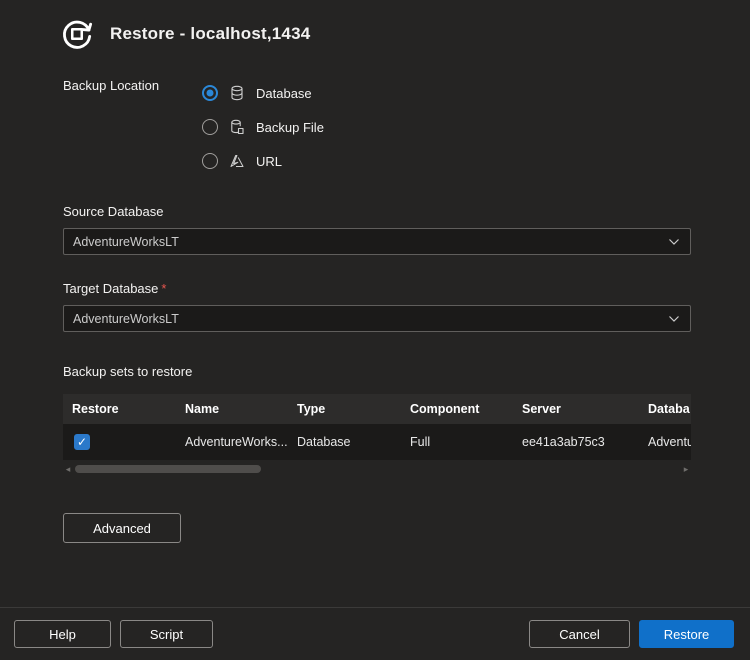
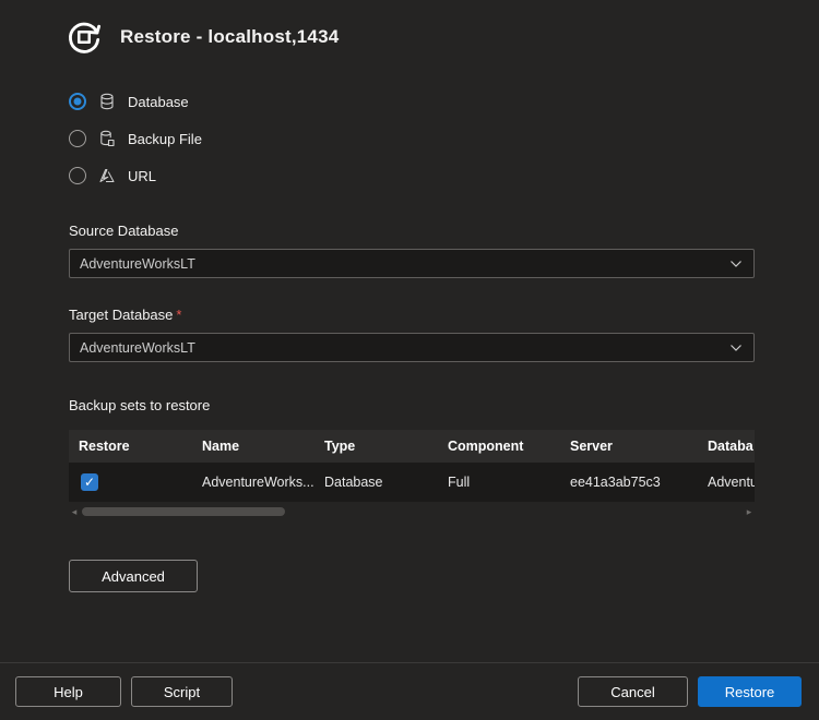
  Restore - localhost,1434
- Backup Location
  Database
  Backup File
  URL
  Source Database
  AdventureWorksLT
  Target Database *
  AdventureWorksLT
  Backup sets to restore
  Restore	Name	Type	Component	Server	Databa
  ✓	AdventureWorks...	Database	Full	ee41a3ab75c3	Adventu
  ◂
  ▸
  Advanced
  Help
  Script
  Cancel
  Restore
